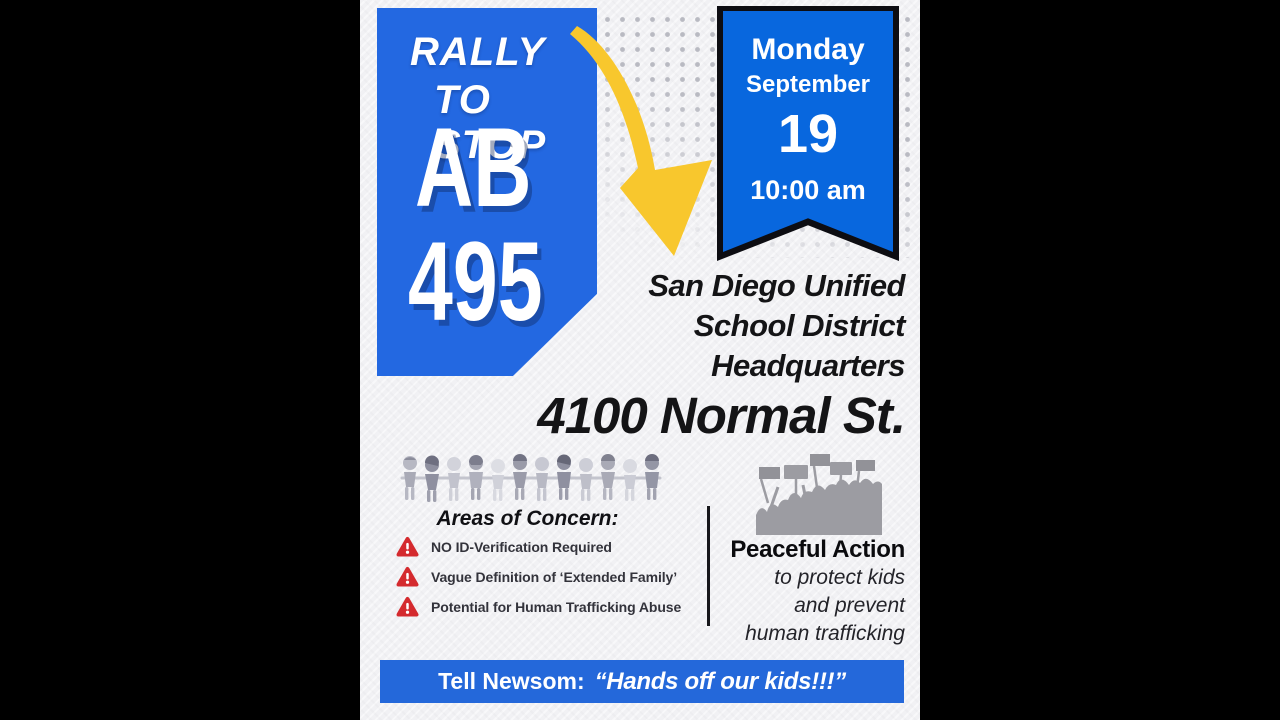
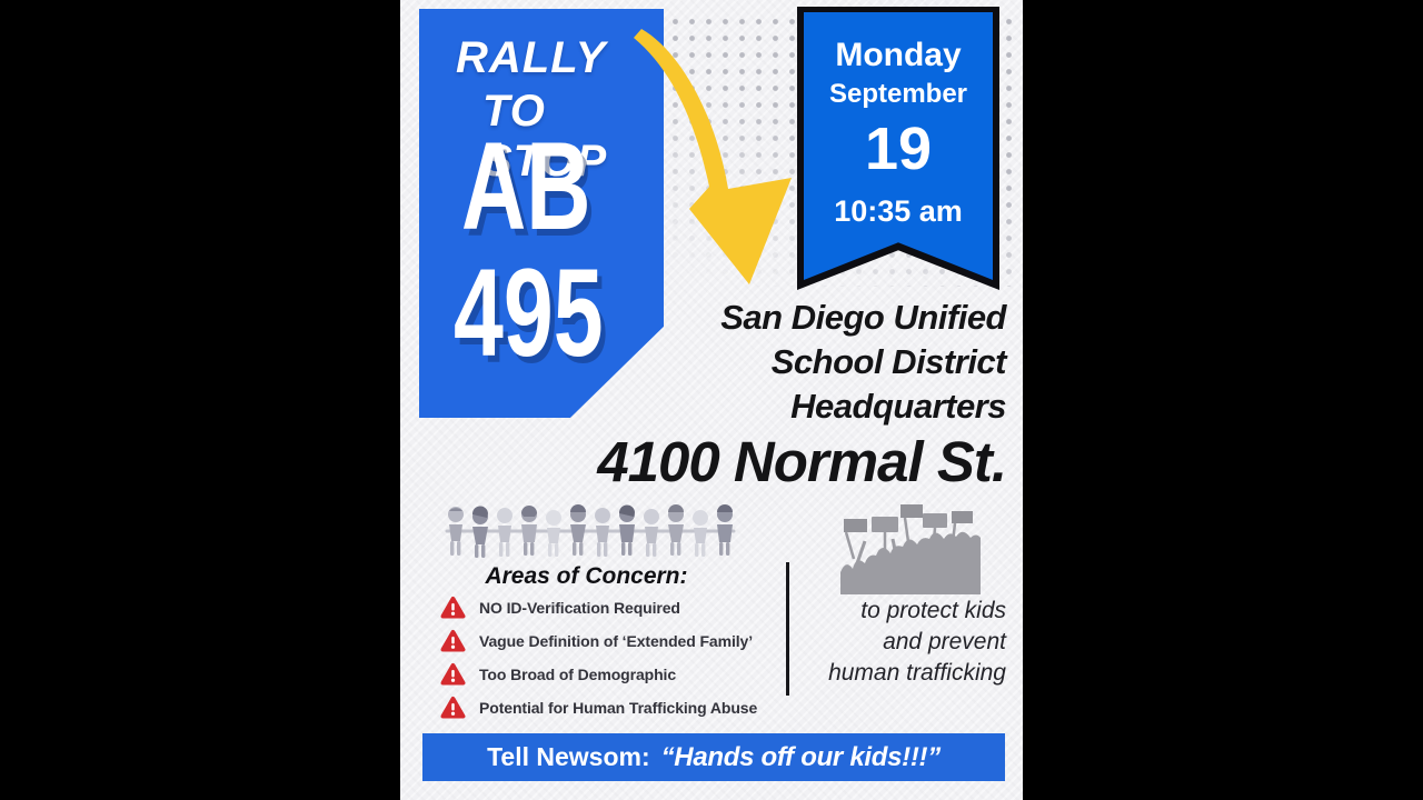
  RALLY
  TO STOP
  AB
  495
  Monday
  September
  19
- 10:00 am
+ 10:35 am
  San Diego Unified
  School District
  Headquarters
  4100 Normal St.
  Areas of Concern:
  NO ID-Verification Required
  Vague Definition of ‘Extended Family’
+ Too Broad of Demographic
  Potential for Human Trafficking Abuse
- Peaceful Action
  to protect kids
  and prevent
  human trafficking
  Tell Newsom:
  “Hands off our kids!!!”
